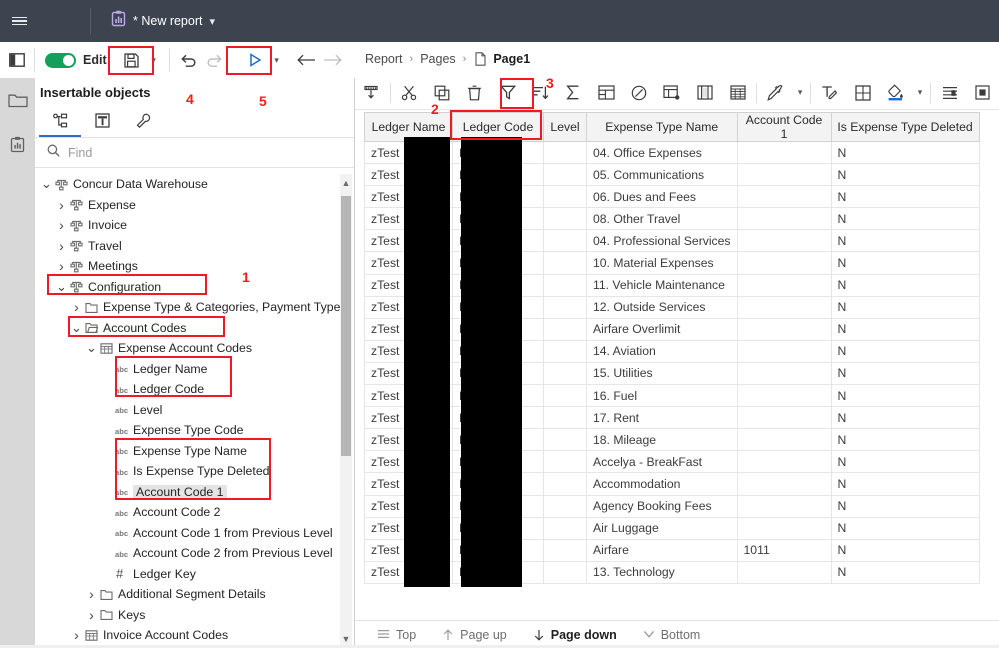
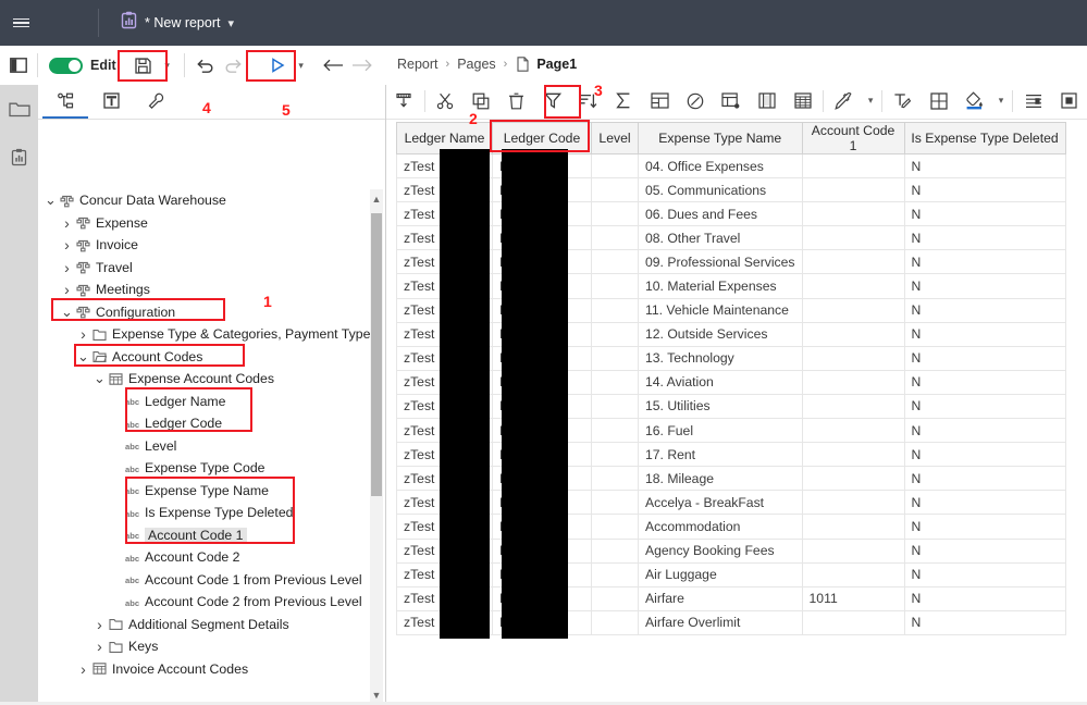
  * New report
  ▾
  Edit
  ▾
  ▾
- Insertable objects
- Find
  ⌄
  Concur Data Warehouse
  ›
  Expense
  ›
  Invoice
  ›
  Travel
  ›
  Meetings
  ⌄
  Configuration
  ›
  Expense Type & Categories, Payment Type
  ⌄
  Account Codes
  ⌄
  Expense Account Codes
  abc
  Ledger Name
  abc
  Ledger Code
  abc
  Level
  abc
  Expense Type Code
  abc
  Expense Type Name
  abc
  Is Expense Type Deleted
  abc
  Account Code 1
  abc
  Account Code 2
  abc
  Account Code 1 from Previous Level
  abc
  Account Code 2 from Previous Level
- #
- Ledger Key
  ›
  Additional Segment Details
  ›
  Keys
  ›
  Invoice Account Codes
  ▲
  ▼
  Report
  ›
  Pages
  ›
  Page1
  ▾
  ▾
  Ledger Name	Ledger Code	Level	Expense Type Name	Account Code 1	Is Expense Type Deleted
  zTest			04. Office Expenses		N
  zTest			05. Communications		N
  zTest			06. Dues and Fees		N
  zTest			08. Other Travel		N
- zTest			04. Professional Services		N
+ zTest			09. Professional Services		N
  zTest			10. Material Expenses		N
  zTest			11. Vehicle Maintenance		N
  zTest			12. Outside Services		N
- zTest			Airfare Overlimit		N
+ zTest			13. Technology		N
  zTest			14. Aviation		N
  zTest			15. Utilities		N
  zTest			16. Fuel		N
  zTest			17. Rent		N
  zTest			18. Mileage		N
  zTest			Accelya - BreakFast		N
  zTest			Accommodation		N
  zTest			Agency Booking Fees		N
  zTest			Air Luggage		N
  zTest			Airfare	1011	N
- zTest			13. Technology		N
+ zTest			Airfare Overlimit		N
- Top
- Page up
- Page down
- Bottom
  1
  2
  3
  4
  5
